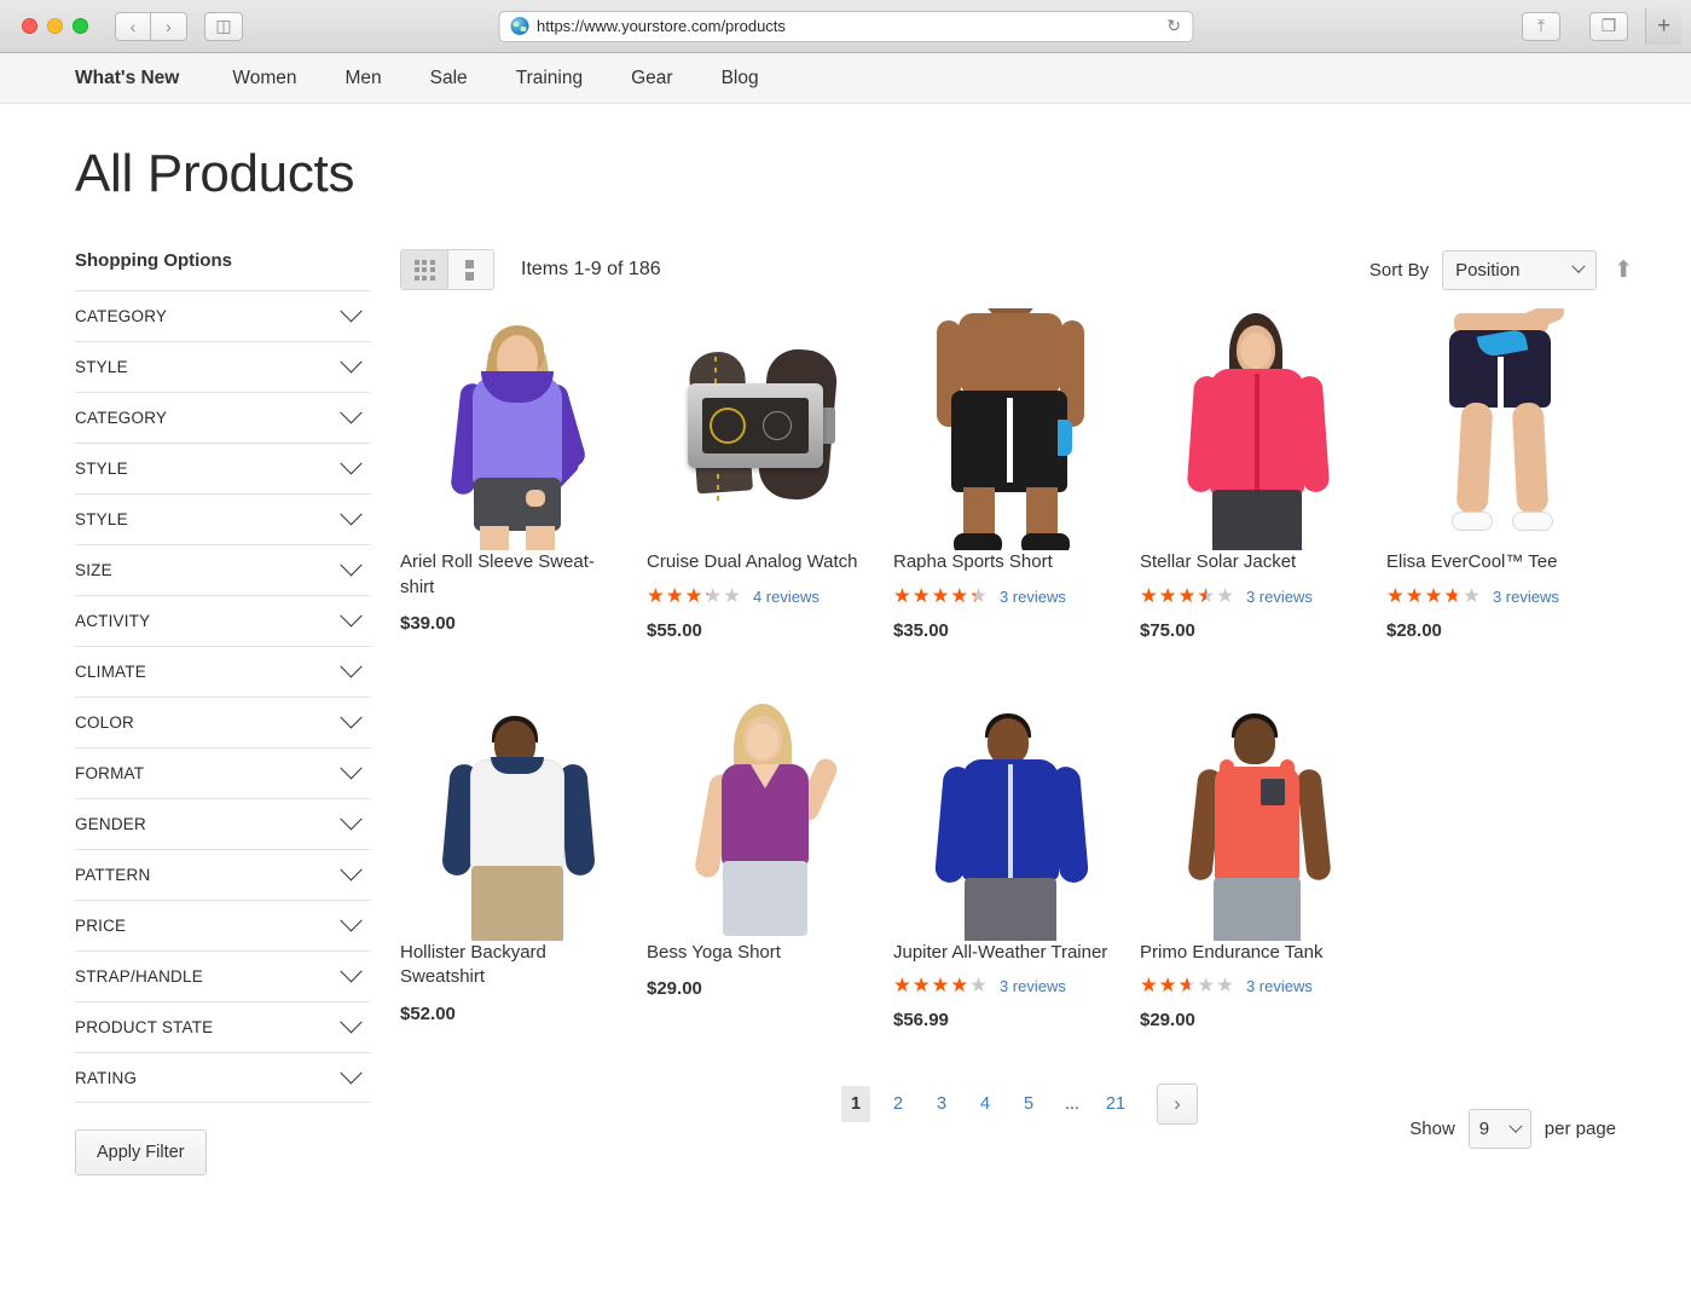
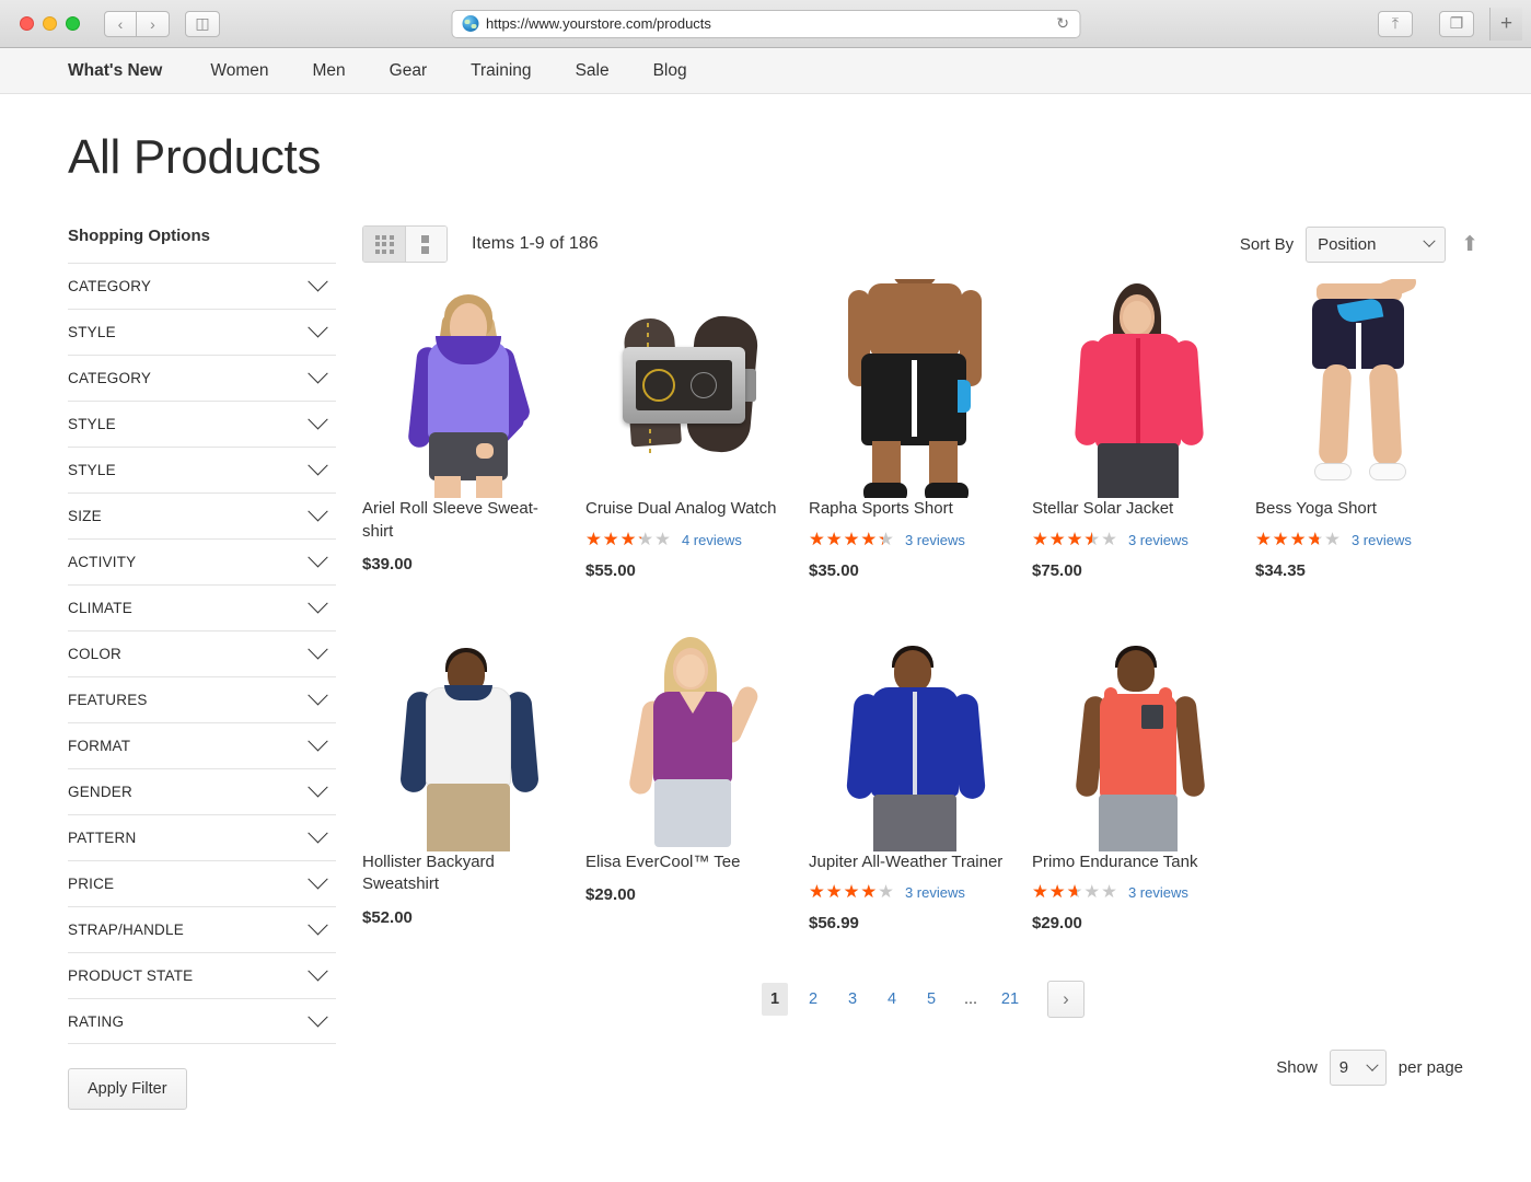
  ‹
  ›
  ◫
  https://www.yourstore.com/products
  ↻
  ⤒
  ❐
  +
  What's New
  Women
  Men
- Sale
+ Gear
  Training
- Gear
+ Sale
  Blog
  All Products
  Shopping Options
  CATEGORY
  STYLE
  CATEGORY
  STYLE
  STYLE
  SIZE
  ACTIVITY
  CLIMATE
  COLOR
+ FEATURES
  FORMAT
  GENDER
  PATTERN
  PRICE
  STRAP/HANDLE
  PRODUCT STATE
  RATING
  Apply Filter
  Items 1-9 of 186
  Sort By
  Position
  ⬆
  Ariel Roll Sleeve Sweat-shirt
  $39.00
  Cruise Dual Analog Watch
  ★★★★★
  4 reviews
  $55.00
  Rapha Sports Short
  ★★★★★
  ★★★★
  3 reviews
  $35.00
  Stellar Solar Jacket
  ★★★★★
  3 reviews
  $75.00
- Elisa EverCool™ Tee
+ Bess Yoga Short
  ★★★★★
  ★★★★
  3 reviews
- $28.00
+ $34.35
  Hollister Backyard Sweatshirt
  $52.00
- Bess Yoga Short
+ Elisa EverCool™ Tee
  $29.00
  Jupiter All-Weather Trainer
  ★★★★★
  ★★★★
  3 reviews
  $56.99
  Primo Endurance Tank
  ★★★★★
  3 reviews
  $29.00
  1
  2
  3
  4
  5
  ...
  21
  ›
  Show
  9
  per page
